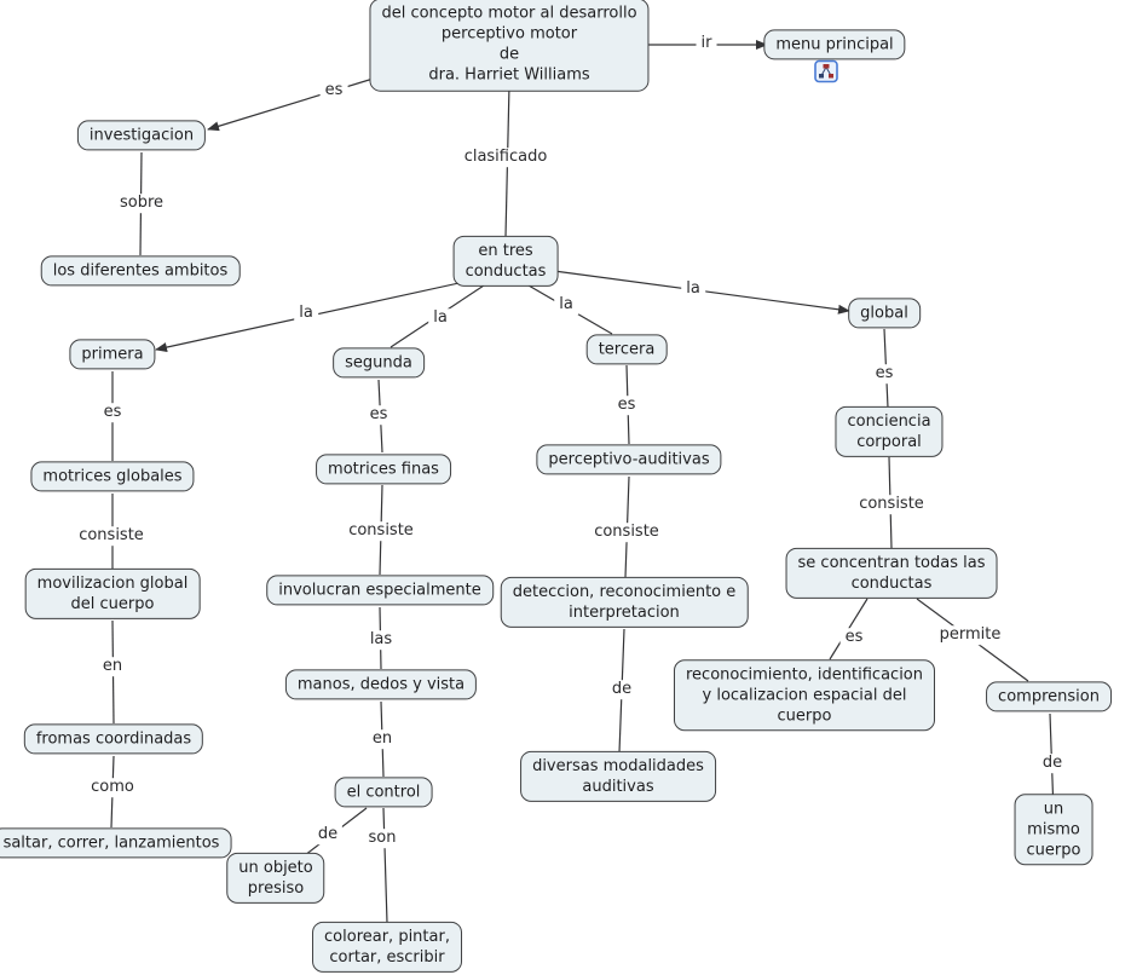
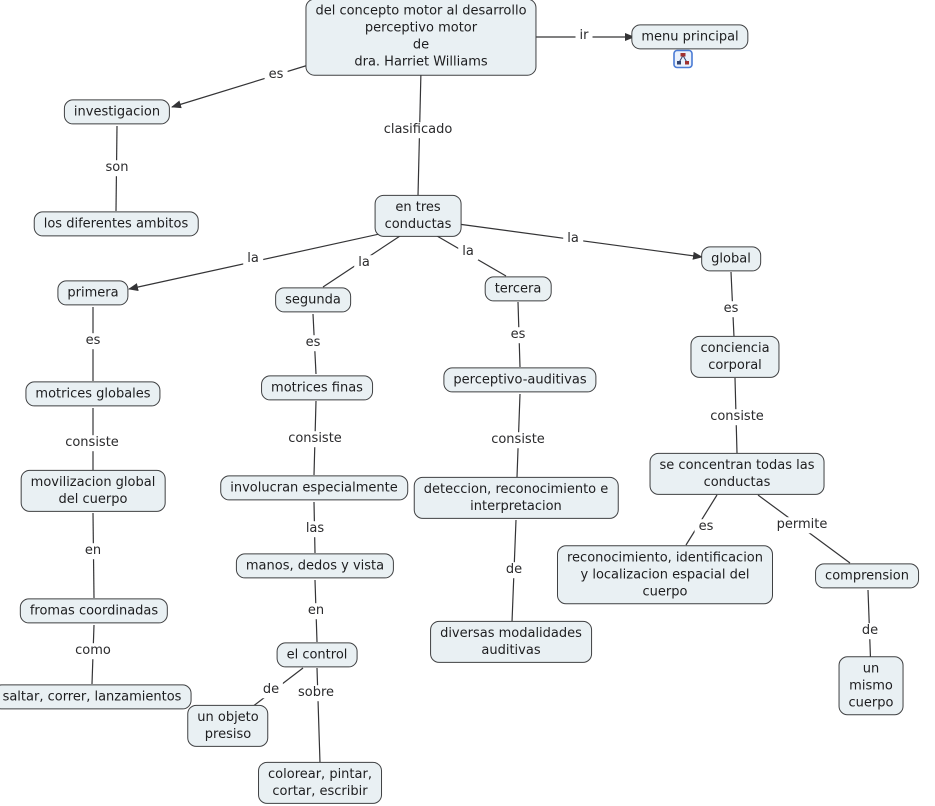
  clasificado
  es
  ir
- sobre
+ son
  la
  la
  la
  la
  es
  consiste
  en
  como
  es
  consiste
  las
  en
  de
- son
+ sobre
  es
  consiste
  de
  es
  consiste
  es
  permite
  de
  del concepto motor al desarrollo
  perceptivo motor
  de
  dra. Harriet Williams
  menu principal
  investigacion
  los diferentes ambitos
  en tres
  conductas
  primera
  motrices globales
  movilizacion global
  del cuerpo
  fromas coordinadas
  saltar, correr, lanzamientos
  segunda
  motrices finas
  involucran especialmente
  manos, dedos y vista
  el control
  un objeto
  presiso
  colorear, pintar,
  cortar, escribir
  tercera
  perceptivo-auditivas
  deteccion, reconocimiento e
  interpretacion
  diversas modalidades
  auditivas
  global
  conciencia
  corporal
  se concentran todas las
  conductas
  reconocimiento, identificacion
  y localizacion espacial del
  cuerpo
  comprension
  un mismo cuerpo
